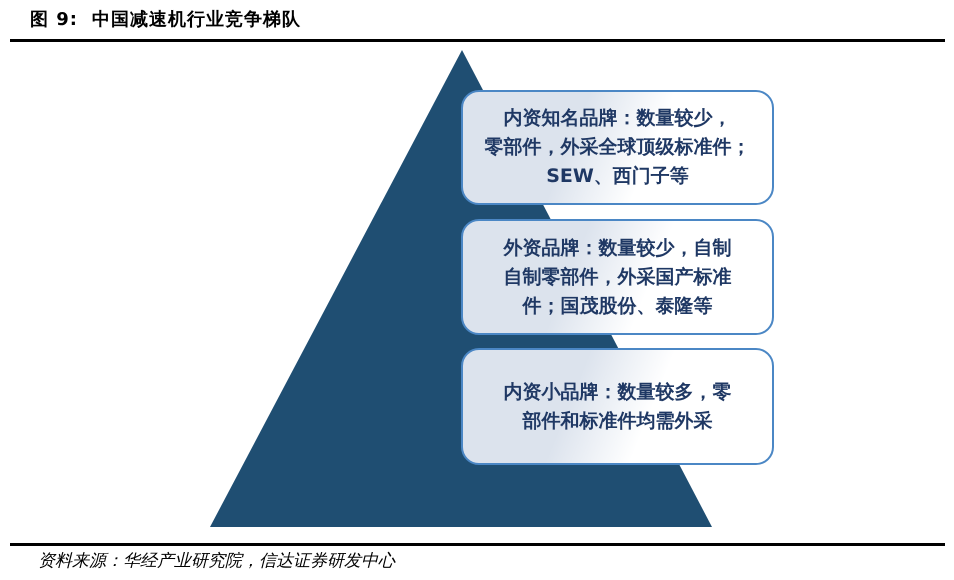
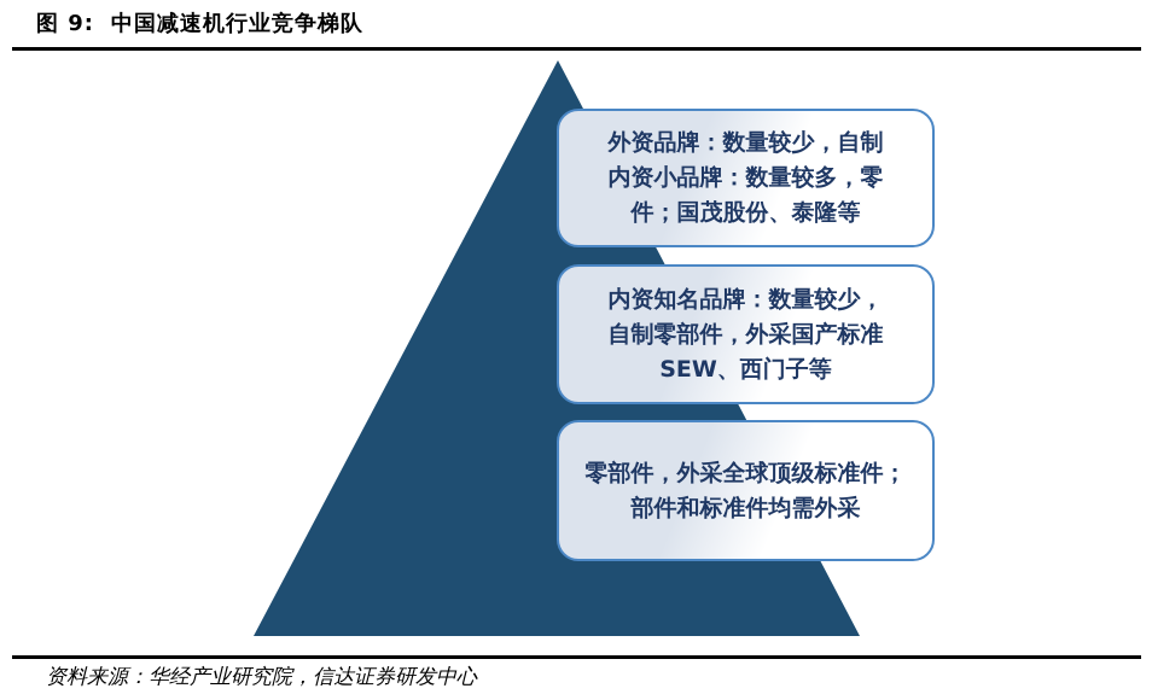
  图 9: 中国减速机行业竞争梯队
- 内资知名品牌：数量较少，
+ 外资品牌：数量较少，自制
- 零部件，外采全球顶级标准件；
+ 内资小品牌：数量较多，零
- SEW、西门子等
+ 件；国茂股份、泰隆等
- 外资品牌：数量较少，自制
+ 内资知名品牌：数量较少，
  自制零部件，外采国产标准
- 件；国茂股份、泰隆等
+ SEW、西门子等
- 内资小品牌：数量较多，零
+ 零部件，外采全球顶级标准件；
  部件和标准件均需外采
  资料来源：华经产业研究院，信达证券研发中心
